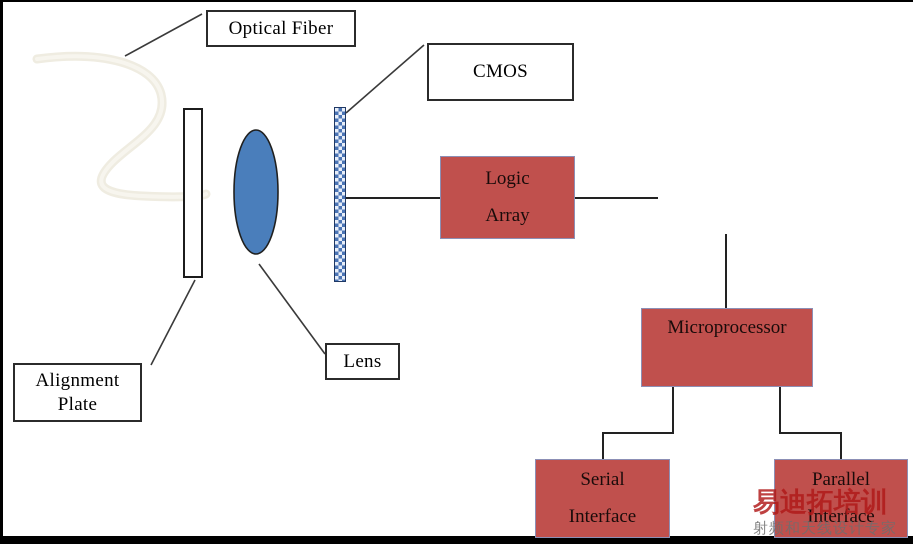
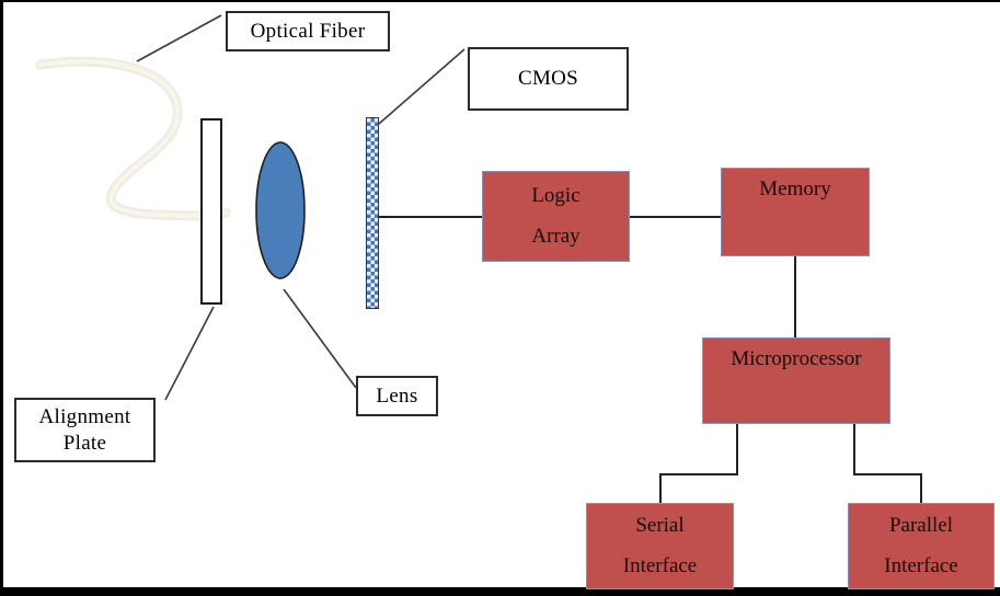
  Optical Fiber
  CMOS
  Alignment
  Plate
  Lens
  Logic
  Array
+ Memory
  Microprocessor
  Serial
  Interface
  Parallel
  Interface
- 易迪拓培训
- 射频和天线设计专家
